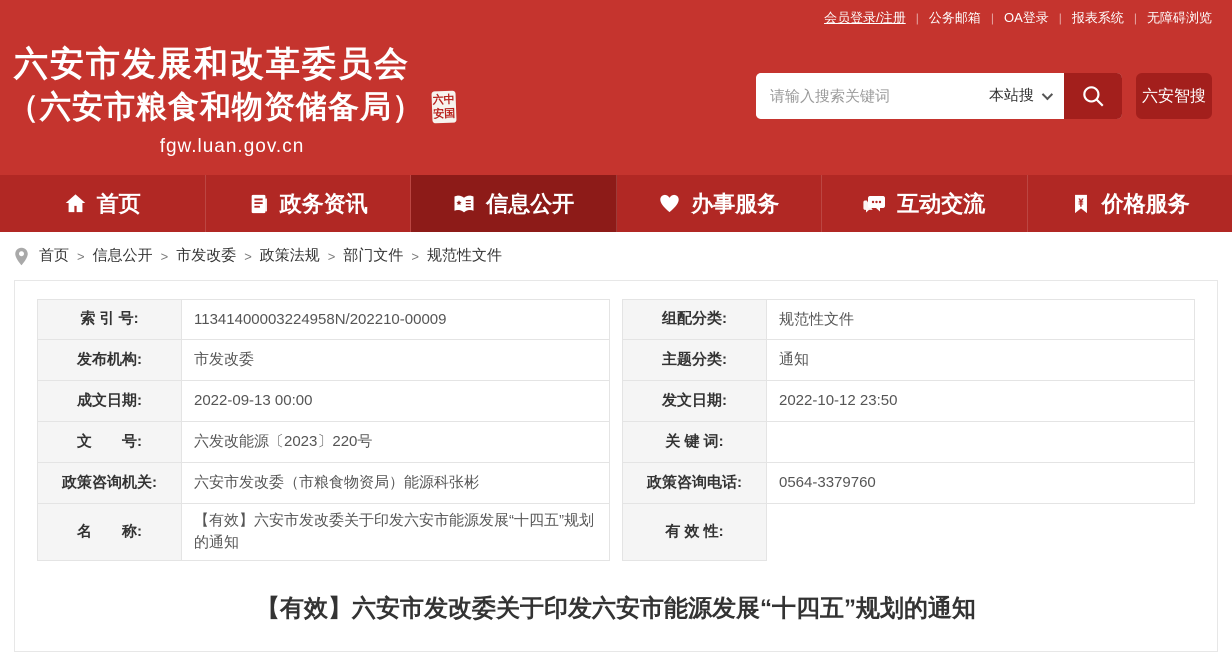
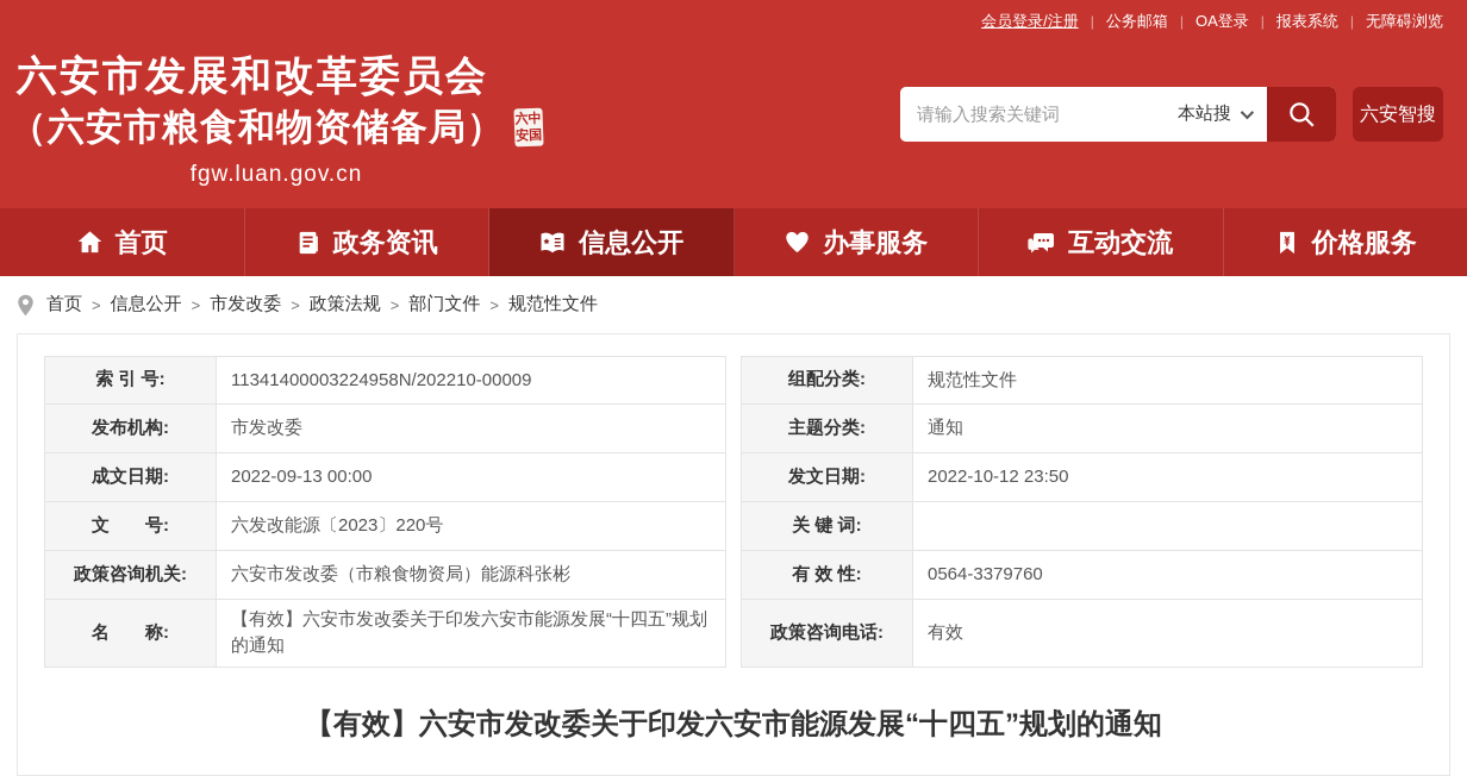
  会员登录/注册
  |
  公务邮箱
  |
  OA登录
  |
  报表系统
  |
  无障碍浏览
  六安市发展和改革委员会
  （六安市粮食和物资储备局）
  fgw.luan.gov.cn
  请输入搜索关键词
  本站搜
  六安智搜
  首页
  政务资讯
  信息公开
  办事服务
  互动交流
  价格服务
  首页
  >
  信息公开
  >
  市发改委
  >
  政策法规
  >
  部门文件
  >
  规范性文件
  索 引 号:
  11341400003224958N/202210-00009
  组配分类:
  规范性文件
  发布机构:
  市发改委
  主题分类:
  通知
  成文日期:
  2022-09-13 00:00
  发文日期:
  2022-10-12 23:50
  文 号:
  六发改能源〔2023〕220号
  关 键 词:
  政策咨询机关:
  六安市发改委（市粮食物资局）能源科张彬
- 政策咨询电话:
+ 有 效 性:
  0564-3379760
  名 称:
  【有效】六安市发改委关于印发六安市能源发展“十四五”规划的通知
- 有 效 性:
+ 政策咨询电话:
+ 有效
  【有效】六安市发改委关于印发六安市能源发展“十四五”规划的通知
